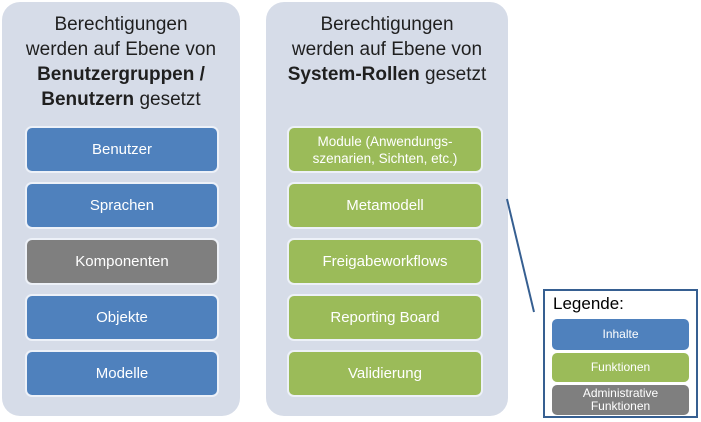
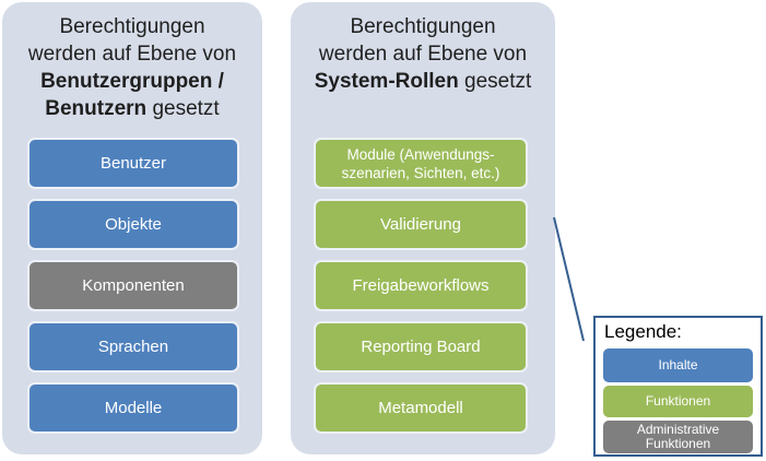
  Berechtigungen
  werden auf Ebene von
  Benutzergruppen /
  Benutzern gesetzt
  Benutzer
- Sprachen
+ Objekte
  Komponenten
- Objekte
+ Sprachen
  Modelle
  Berechtigungen
  werden auf Ebene von
  System-Rollen gesetzt
  Module (Anwendungs-
  szenarien, Sichten, etc.)
- Metamodell
+ Validierung
  Freigabeworkflows
  Reporting Board
- Validierung
+ Metamodell
  Legende:
  Inhalte
  Funktionen
  Administrative
  Funktionen
